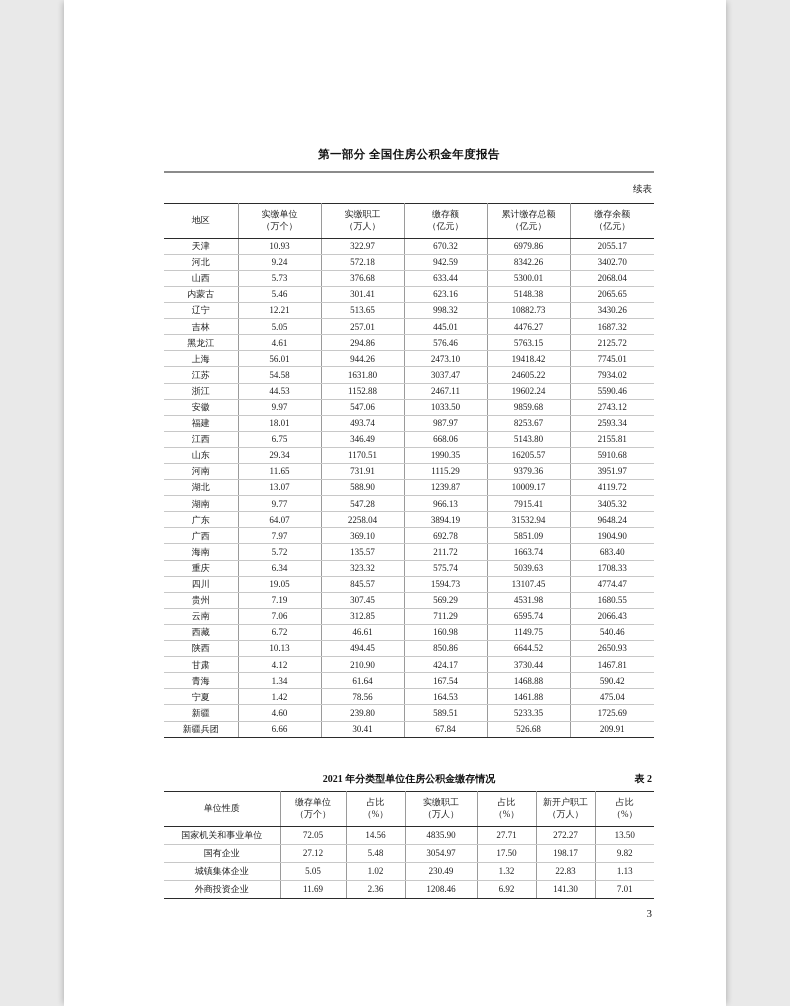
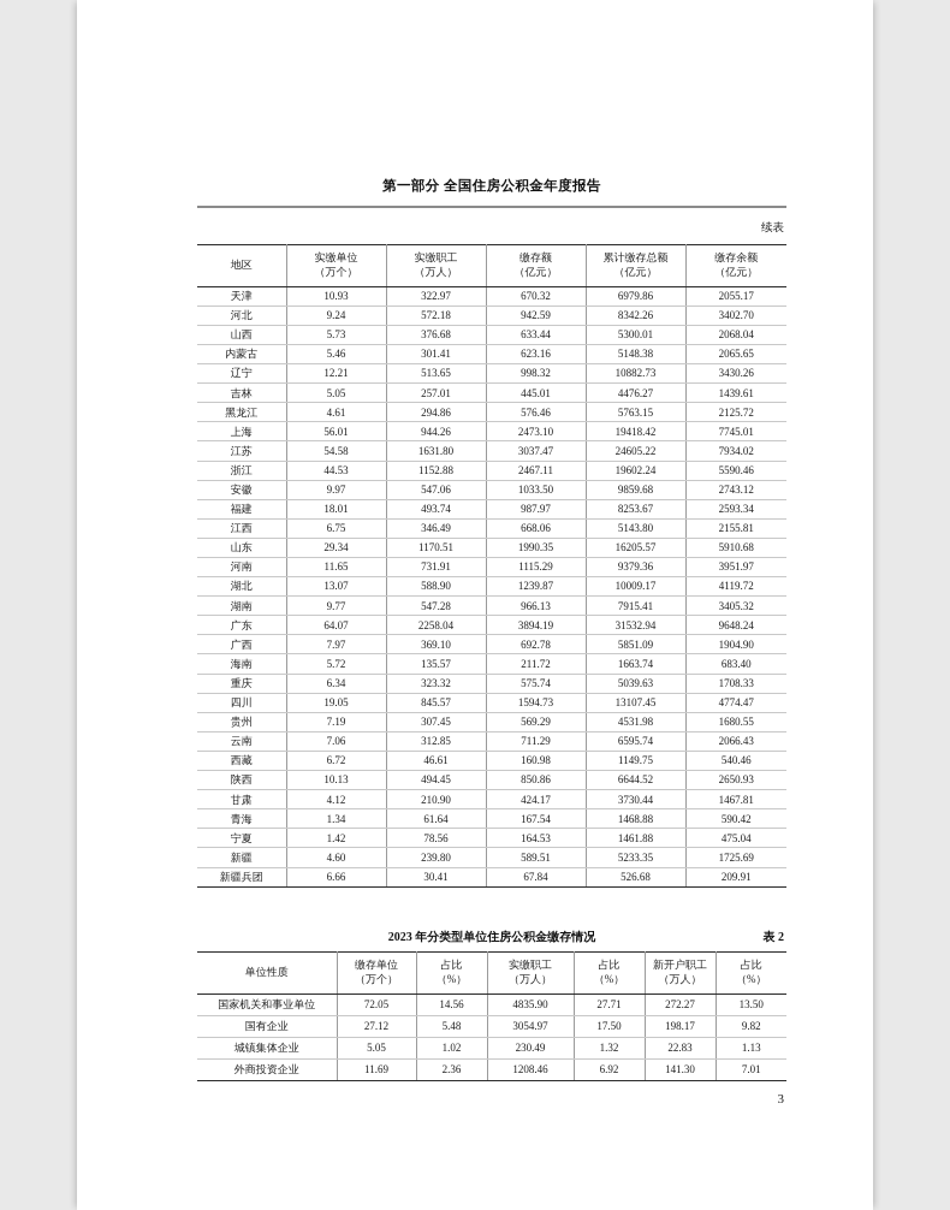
  第一部分 全国住房公积金年度报告
  续表
  地区	实缴单位 （万个）	实缴职工 （万人）	缴存额 （亿元）	累计缴存总额 （亿元）	缴存余额 （亿元）
  天津	10.93	322.97	670.32	6979.86	2055.17
  河北	9.24	572.18	942.59	8342.26	3402.70
  山西	5.73	376.68	633.44	5300.01	2068.04
  内蒙古	5.46	301.41	623.16	5148.38	2065.65
  辽宁	12.21	513.65	998.32	10882.73	3430.26
- 吉林	5.05	257.01	445.01	4476.27	1687.32
+ 吉林	5.05	257.01	445.01	4476.27	1439.61
  黑龙江	4.61	294.86	576.46	5763.15	2125.72
  上海	56.01	944.26	2473.10	19418.42	7745.01
  江苏	54.58	1631.80	3037.47	24605.22	7934.02
  浙江	44.53	1152.88	2467.11	19602.24	5590.46
  安徽	9.97	547.06	1033.50	9859.68	2743.12
  福建	18.01	493.74	987.97	8253.67	2593.34
  江西	6.75	346.49	668.06	5143.80	2155.81
  山东	29.34	1170.51	1990.35	16205.57	5910.68
  河南	11.65	731.91	1115.29	9379.36	3951.97
  湖北	13.07	588.90	1239.87	10009.17	4119.72
  湖南	9.77	547.28	966.13	7915.41	3405.32
  广东	64.07	2258.04	3894.19	31532.94	9648.24
  广西	7.97	369.10	692.78	5851.09	1904.90
  海南	5.72	135.57	211.72	1663.74	683.40
  重庆	6.34	323.32	575.74	5039.63	1708.33
  四川	19.05	845.57	1594.73	13107.45	4774.47
  贵州	7.19	307.45	569.29	4531.98	1680.55
  云南	7.06	312.85	711.29	6595.74	2066.43
  西藏	6.72	46.61	160.98	1149.75	540.46
  陕西	10.13	494.45	850.86	6644.52	2650.93
  甘肃	4.12	210.90	424.17	3730.44	1467.81
  青海	1.34	61.64	167.54	1468.88	590.42
  宁夏	1.42	78.56	164.53	1461.88	475.04
  新疆	4.60	239.80	589.51	5233.35	1725.69
  新疆兵团	6.66	30.41	67.84	526.68	209.91
- 2021 年分类型单位住房公积金缴存情况
+ 2023 年分类型单位住房公积金缴存情况
  表 2
  单位性质	缴存单位 （万个）	占比 （%）	实缴职工 （万人）	占比 （%）	新开户职工 （万人）	占比 （%）
  国家机关和事业单位	72.05	14.56	4835.90	27.71	272.27	13.50
  国有企业	27.12	5.48	3054.97	17.50	198.17	9.82
  城镇集体企业	5.05	1.02	230.49	1.32	22.83	1.13
  外商投资企业	11.69	2.36	1208.46	6.92	141.30	7.01
  3
